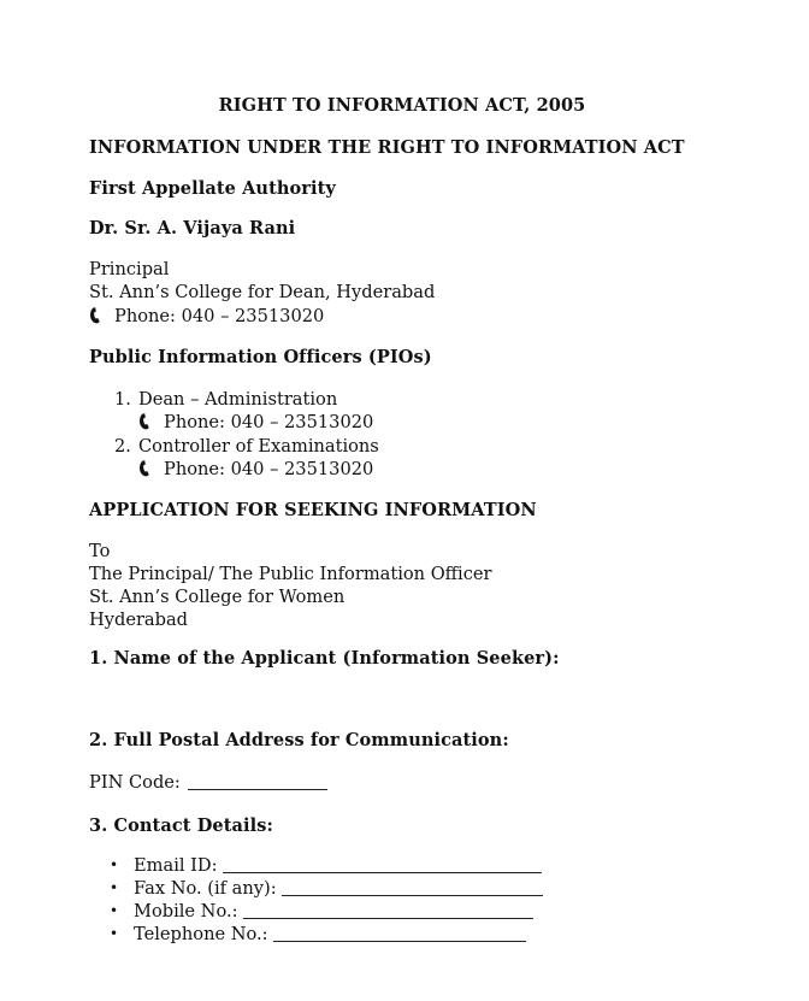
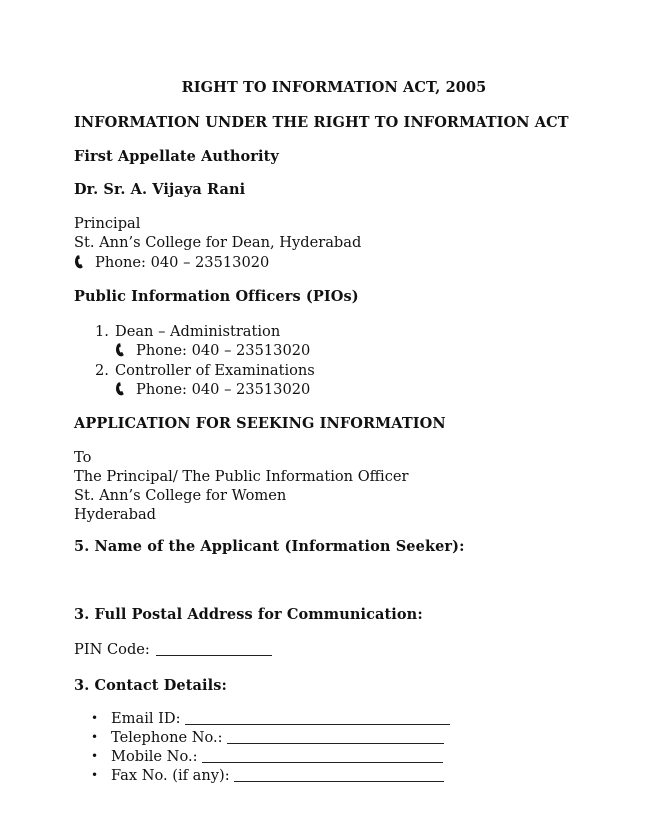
  RIGHT TO INFORMATION ACT, 2005
  INFORMATION UNDER THE RIGHT TO INFORMATION ACT
  First Appellate Authority
  Dr. Sr. A. Vijaya Rani
  Principal
  St. Ann’s College for Dean, Hyderabad
  Phone: 040 – 23513020
  Public Information Officers (PIOs)
  1. Dean – Administration
  Phone: 040 – 23513020
  2. Controller of Examinations
  Phone: 040 – 23513020
  APPLICATION FOR SEEKING INFORMATION
  To
  The Principal/ The Public Information Officer
  St. Ann’s College for Women
  Hyderabad
- 1. Name of the Applicant (Information Seeker):
+ 5. Name of the Applicant (Information Seeker):
- 2. Full Postal Address for Communication:
+ 3. Full Postal Address for Communication:
  PIN Code:
  3. Contact Details:
  • Email ID:
- • Fax No. (if any):
+ • Telephone No.:
  • Mobile No.:
- • Telephone No.:
+ • Fax No. (if any):
